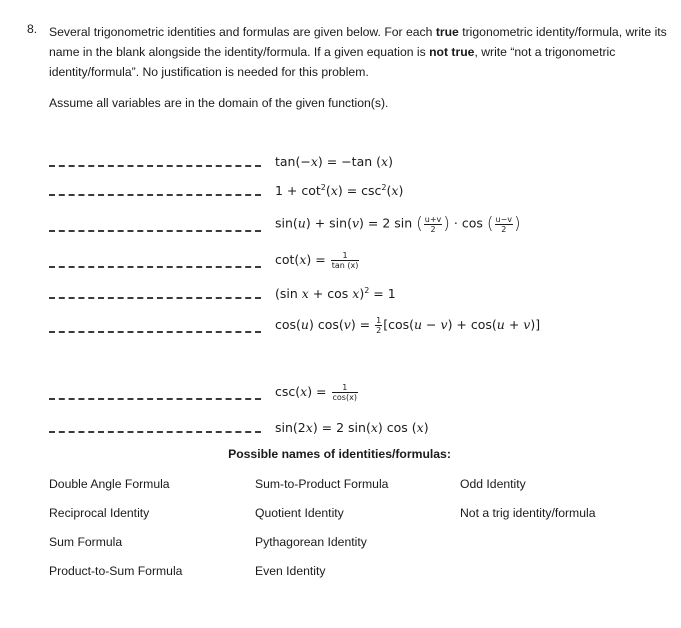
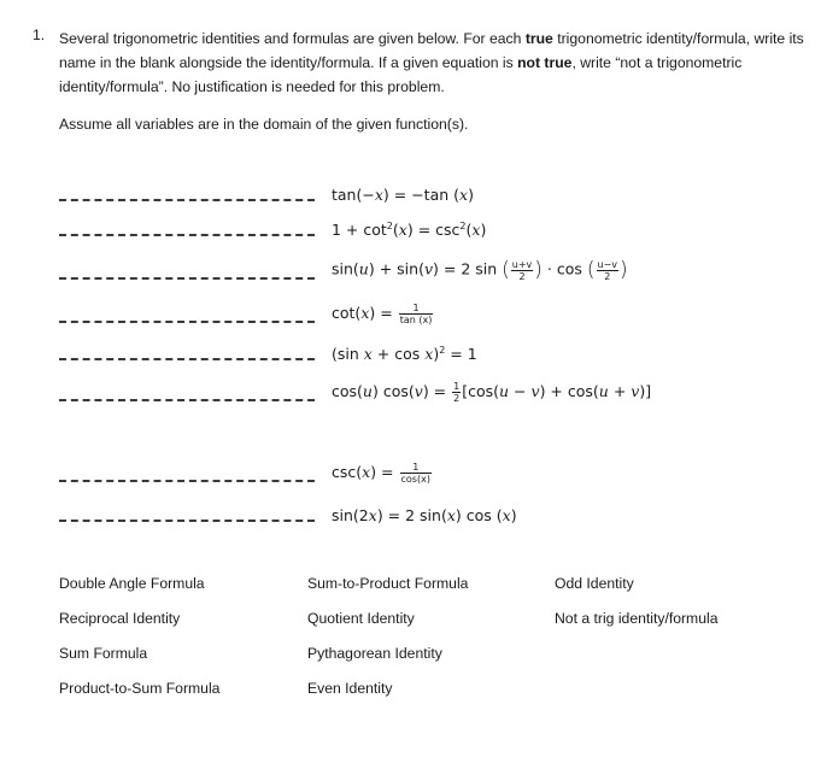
- 8.
+ 1.
  Several trigonometric identities and formulas are given below. For each true trigonometric identity/formula, write its name in the blank alongside the identity/formula. If a given equation is not true, write “not a trigonometric identity/formula”. No justification is needed for this problem.
  Assume all variables are in the domain of the given function(s).
  tan(−x) = −tan (x)
  1 + cot2(x) = csc2(x)
  sin(u) + sin(v) = 2 sin (
  u+v
  2
  ) · cos (
  u−v
  2
  )
  cot(x) =
  1
  tan (x)
  (sin x + cos x)2 = 1
  cos(u) cos(v) =
  1
  2
  [cos(u − v) + cos(u + v)]
  csc(x) =
  1
  cos(x)
  sin(2x) = 2 sin(x) cos (x)
- Possible names of identities/formulas:
  Double Angle Formula
  Reciprocal Identity
  Sum Formula
  Product-to-Sum Formula
  Sum-to-Product Formula
  Quotient Identity
  Pythagorean Identity
  Even Identity
  Odd Identity
  Not a trig identity/formula
